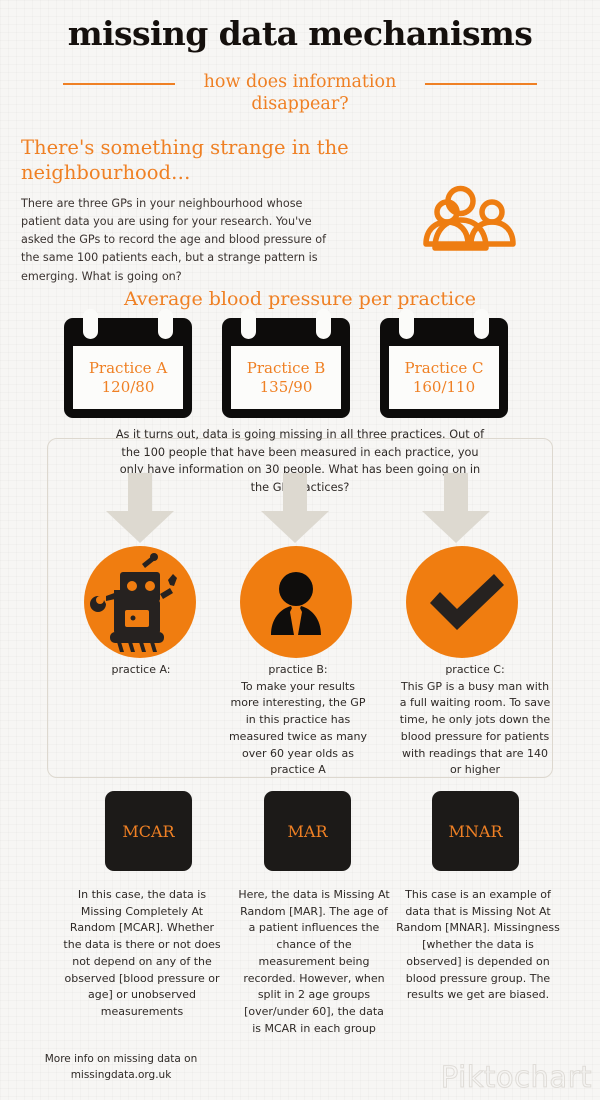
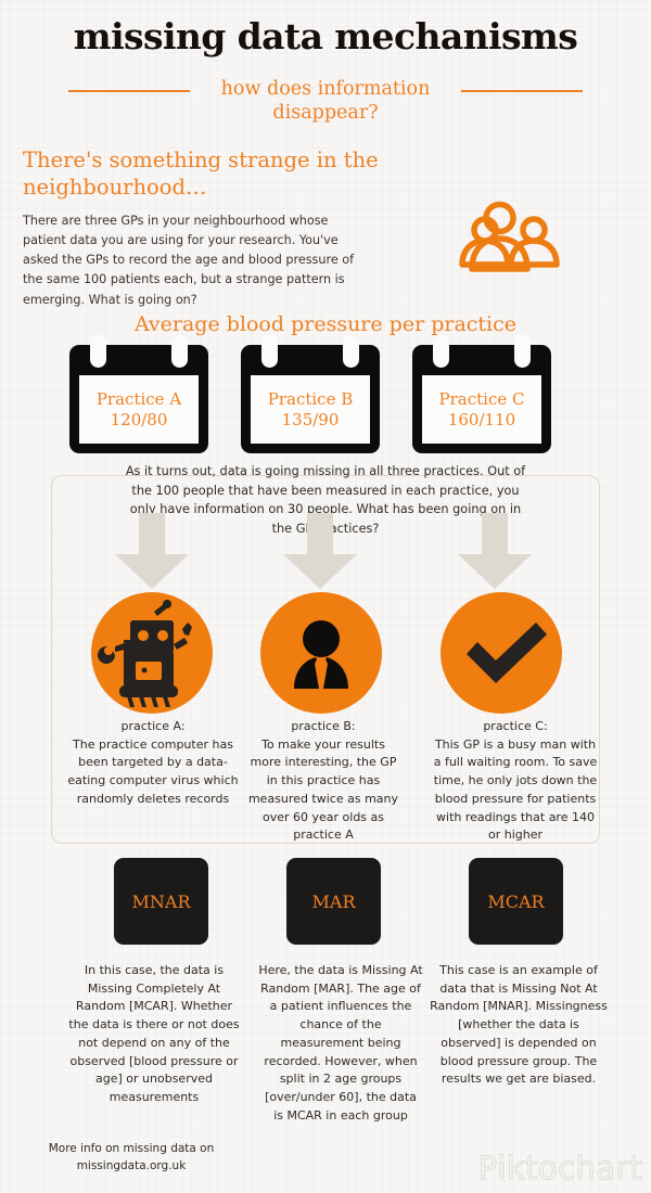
  missing data mechanisms
  how does information disappear?
  There's something strange in the neighbourhood…
  There are three GPs in your neighbourhood whose patient data you are using for your research. You've asked the GPs to record the age and blood pressure of the same 100 patients each, but a strange pattern is emerging. What is going on?
  Average blood pressure per practice
  Practice A
  120/80
  Practice B
  135/90
  Practice C
  160/110
  As it turns out, data is going missing in all three practices. Out of the 100 people that have been measured in each practice, you only have information on 30 people. What has been going on in the Gactices?
  practice A:
+ The practice computer has been targeted by a data-eating computer virus which randomly deletes records
  practice B:
  To make your results more interesting, the GP in this practice has measured twice as many over 60 year olds as practice A
  practice C:
  This GP is a busy man with a full waiting room. To save time, he only jots down the blood pressure for patients with readings that are 140 or higher
- MCAR
+ MNAR
  MAR
- MNAR
+ MCAR
  In this case, the data is Missing Completely At Random [MCAR]. Whether the data is there or not does not depend on any of the observed [blood pressure or age] or unobserved measurements
  Here, the data is Missing At Random [MAR]. The age of a patient influences the chance of the measurement being recorded. However, when split in 2 age groups [over/under 60], the data is MCAR in each group
  This case is an example of data that is Missing Not At Random [MNAR]. Missingness [whether the data is observed] is depended on blood pressure group. The results we get are biased.
  More info on missing data on missingdata.org.uk
  Piktochart
